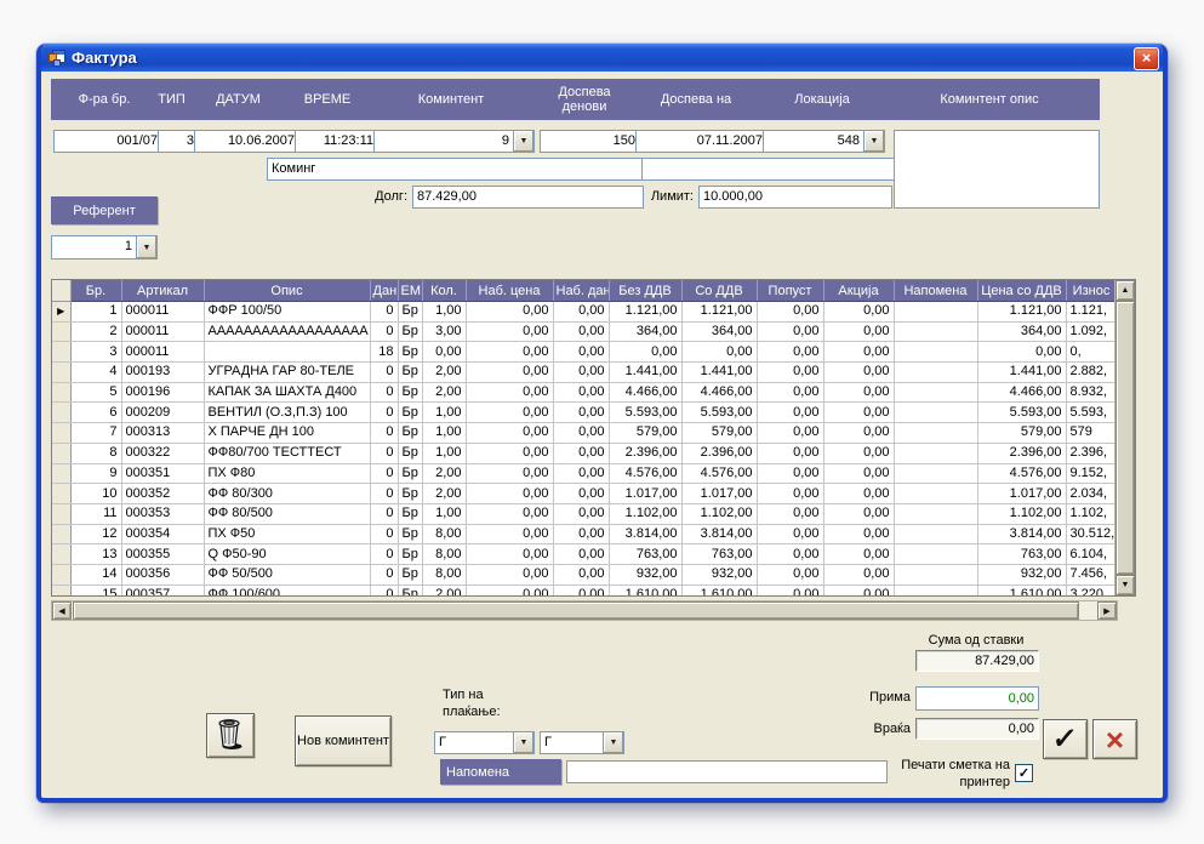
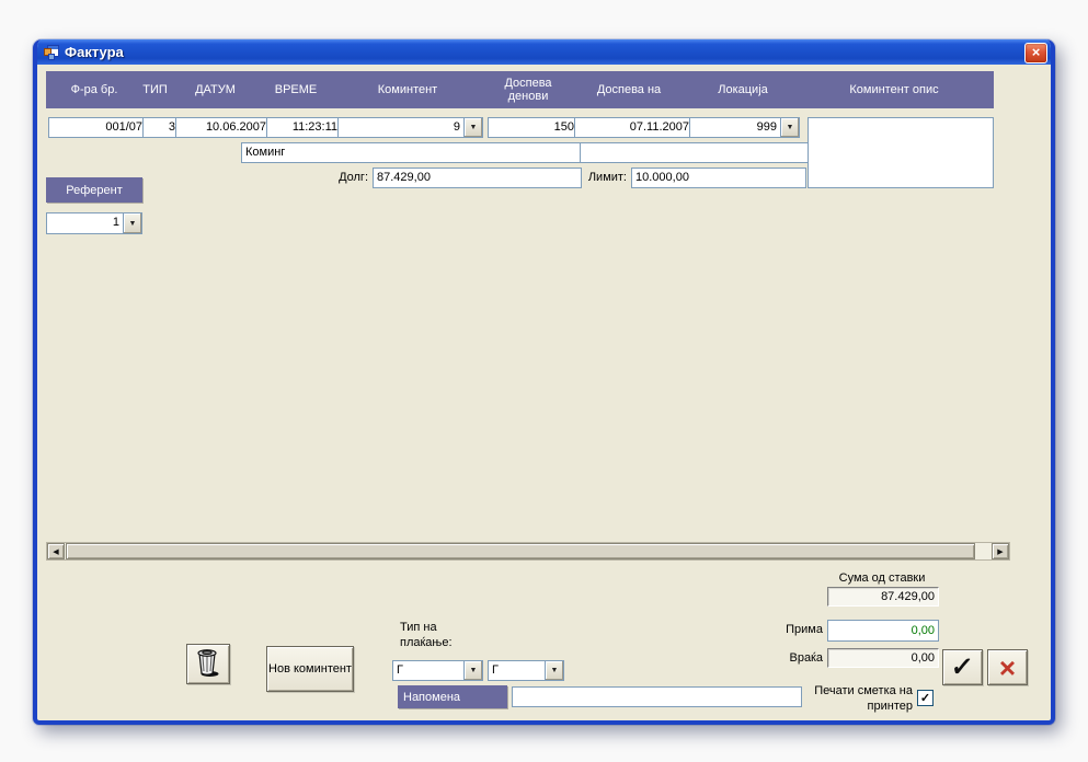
  Фактура
  ×
  Ф-ра бр.
  ТИП
  ДАТУМ
  ВРЕМЕ
  Коминтент
  Доспева денови
  Доспева на
  Локација
  Коминтент опис
  001/07
  3
  10.06.2007
  11:23:11
  9
  150
  07.11.2007
- 548
+ 999
  Коминг
  Долг:
  87.429,00
  Лимит:
  10.000,00
  Референт
  1
- 	Бр.	Артикал	Опис	Дан	ЕМ	Кол.	Наб. цена	Наб. дан	Без ДДВ	Со ДДВ	Попуст	Акција	Напомена	Цена со ДДВ	Износ
- ▶	1	000011	ФФР 100/50	0	Бр	1,00	0,00	0,00	1.121,00	1.121,00	0,00	0,00		1.121,00	1.121,
- 	2	000011	АААААААААААААААААА	0	Бр	3,00	0,00	0,00	364,00	364,00	0,00	0,00		364,00	1.092,
- 	3	000011		18	Бр	0,00	0,00	0,00	0,00	0,00	0,00	0,00		0,00	0,
- 	4	000193	УГРАДНА ГАР 80-ТЕЛЕ	0	Бр	2,00	0,00	0,00	1.441,00	1.441,00	0,00	0,00		1.441,00	2.882,
- 	5	000196	КАПАК ЗА ШАХТА Д400	0	Бр	2,00	0,00	0,00	4.466,00	4.466,00	0,00	0,00		4.466,00	8.932,
- 	6	000209	ВЕНТИЛ (О.З,П.З) 100	0	Бр	1,00	0,00	0,00	5.593,00	5.593,00	0,00	0,00		5.593,00	5.593,
- 	7	000313	Х ПАРЧЕ ДН 100	0	Бр	1,00	0,00	0,00	579,00	579,00	0,00	0,00		579,00	579
- 	8	000322	ФФ80/700 ТЕСТТЕСТ	0	Бр	1,00	0,00	0,00	2.396,00	2.396,00	0,00	0,00		2.396,00	2.396,
- 	9	000351	ПХ Ф80	0	Бр	2,00	0,00	0,00	4.576,00	4.576,00	0,00	0,00		4.576,00	9.152,
- 	10	000352	ФФ 80/300	0	Бр	2,00	0,00	0,00	1.017,00	1.017,00	0,00	0,00		1.017,00	2.034,
- 	11	000353	ФФ 80/500	0	Бр	1,00	0,00	0,00	1.102,00	1.102,00	0,00	0,00		1.102,00	1.102,
- 	12	000354	ПХ Ф50	0	Бр	8,00	0,00	0,00	3.814,00	3.814,00	0,00	0,00		3.814,00	30.512,
- 	13	000355	Q Ф50-90	0	Бр	8,00	0,00	0,00	763,00	763,00	0,00	0,00		763,00	6.104,
- 	14	000356	ФФ 50/500	0	Бр	8,00	0,00	0,00	932,00	932,00	0,00	0,00		932,00	7.456,
- 	15	000357	ФФ 100/600	0	Бр	2,00	0,00	0,00	1.610,00	1.610,00	0,00	0,00		1.610,00	3.220,
  Нов коминтент
  Тип на плаќање:
  Г
  Г
  Напомена
  Сума од ставки
  87.429,00
  Прима
  0,00
  Враќа
  0,00
  ×
  Печати сметка на принтер
  ✓
